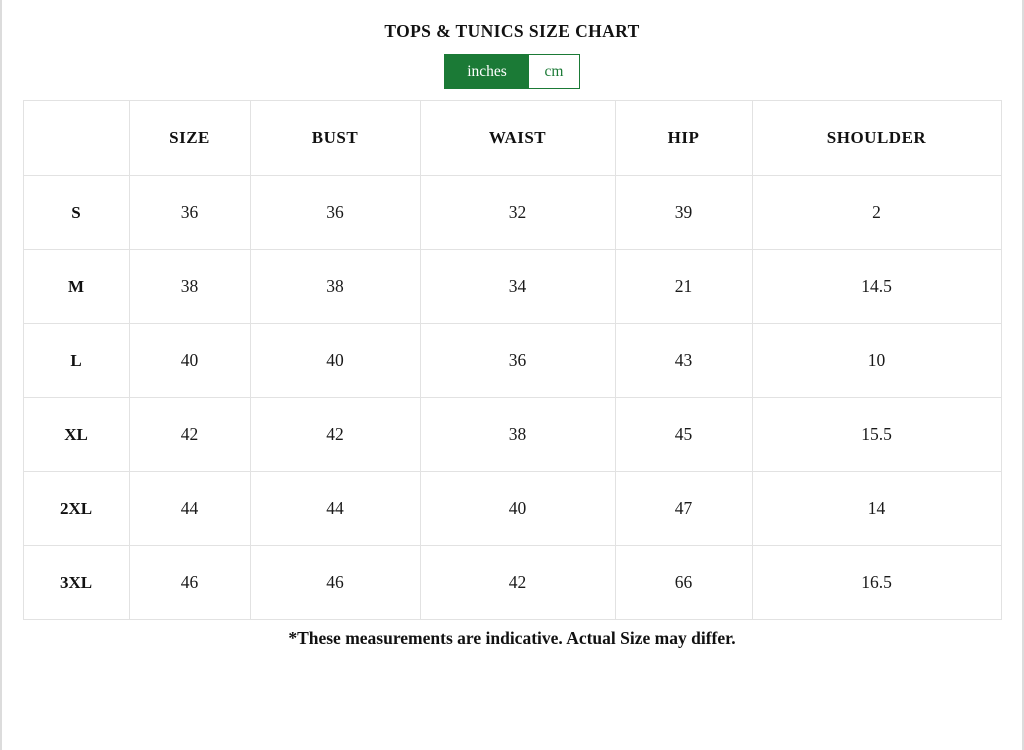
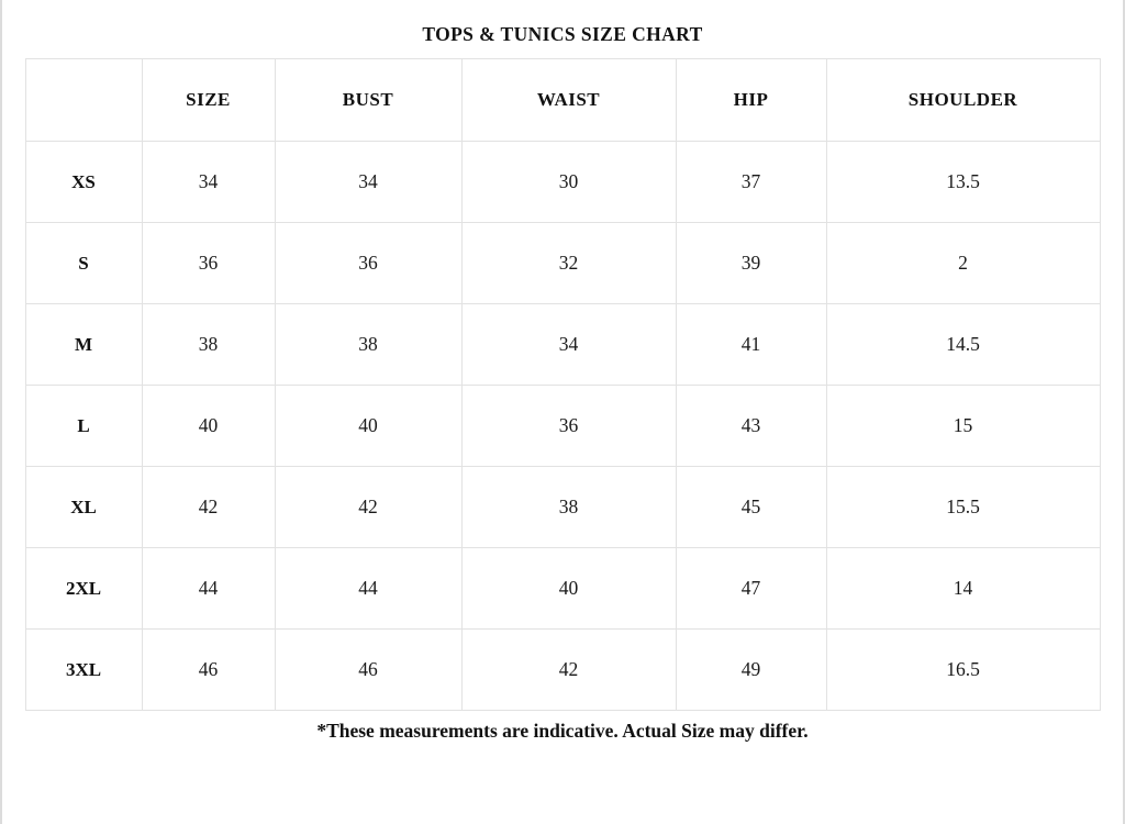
  TOPS & TUNICS SIZE CHART
- inches
- cm
  	SIZE	BUST	WAIST	HIP	SHOULDER
+ XS	34	34	30	37	13.5
  S	36	36	32	39	2
- M	38	38	34	21	14.5
+ M	38	38	34	41	14.5
- L	40	40	36	43	10
+ L	40	40	36	43	15
  XL	42	42	38	45	15.5
  2XL	44	44	40	47	14
- 3XL	46	46	42	66	16.5
+ 3XL	46	46	42	49	16.5
  *These measurements are indicative. Actual Size may differ.
